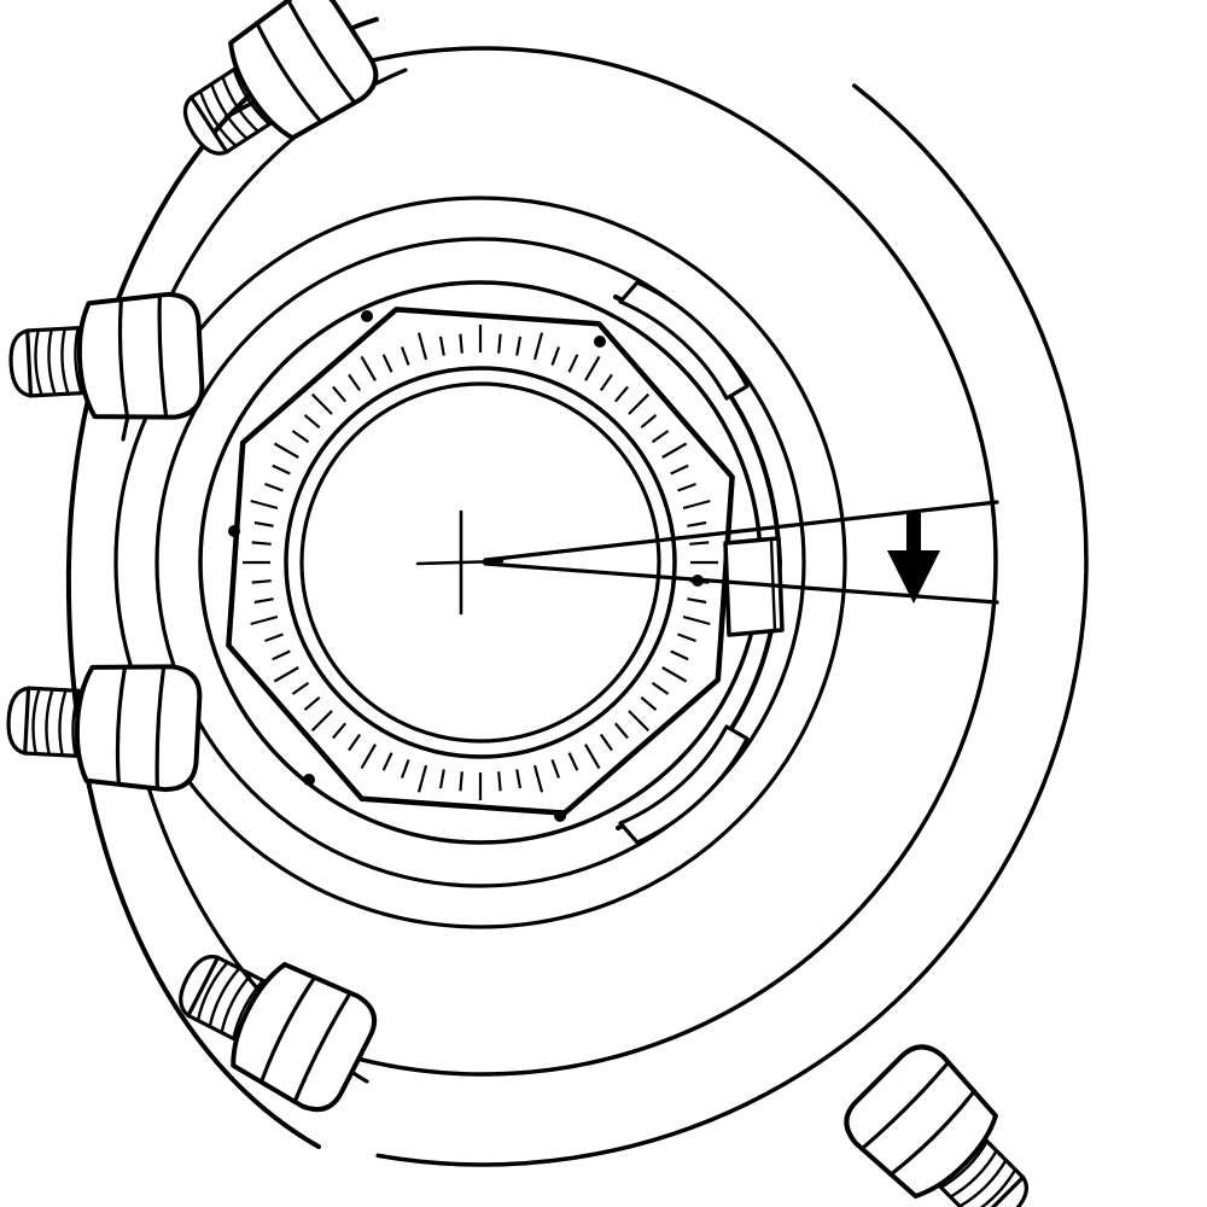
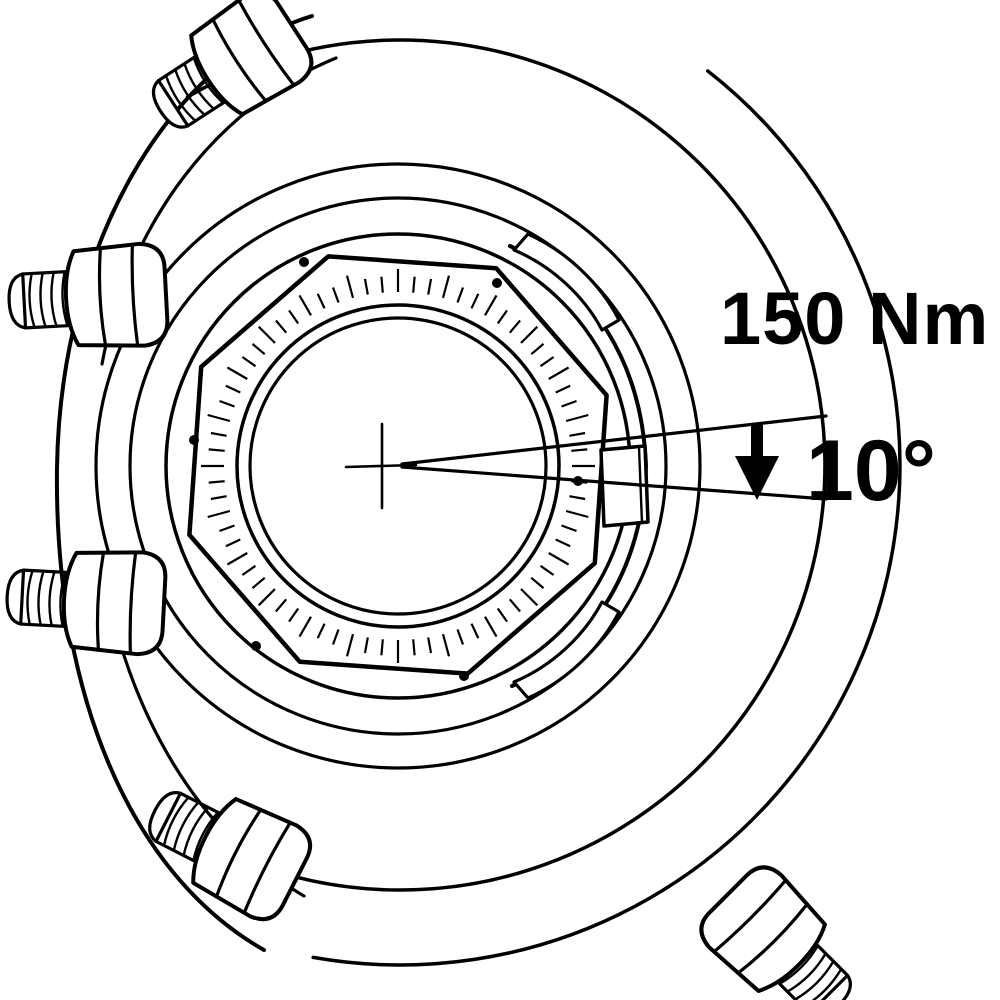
+ 150 Nm
+ 10°
